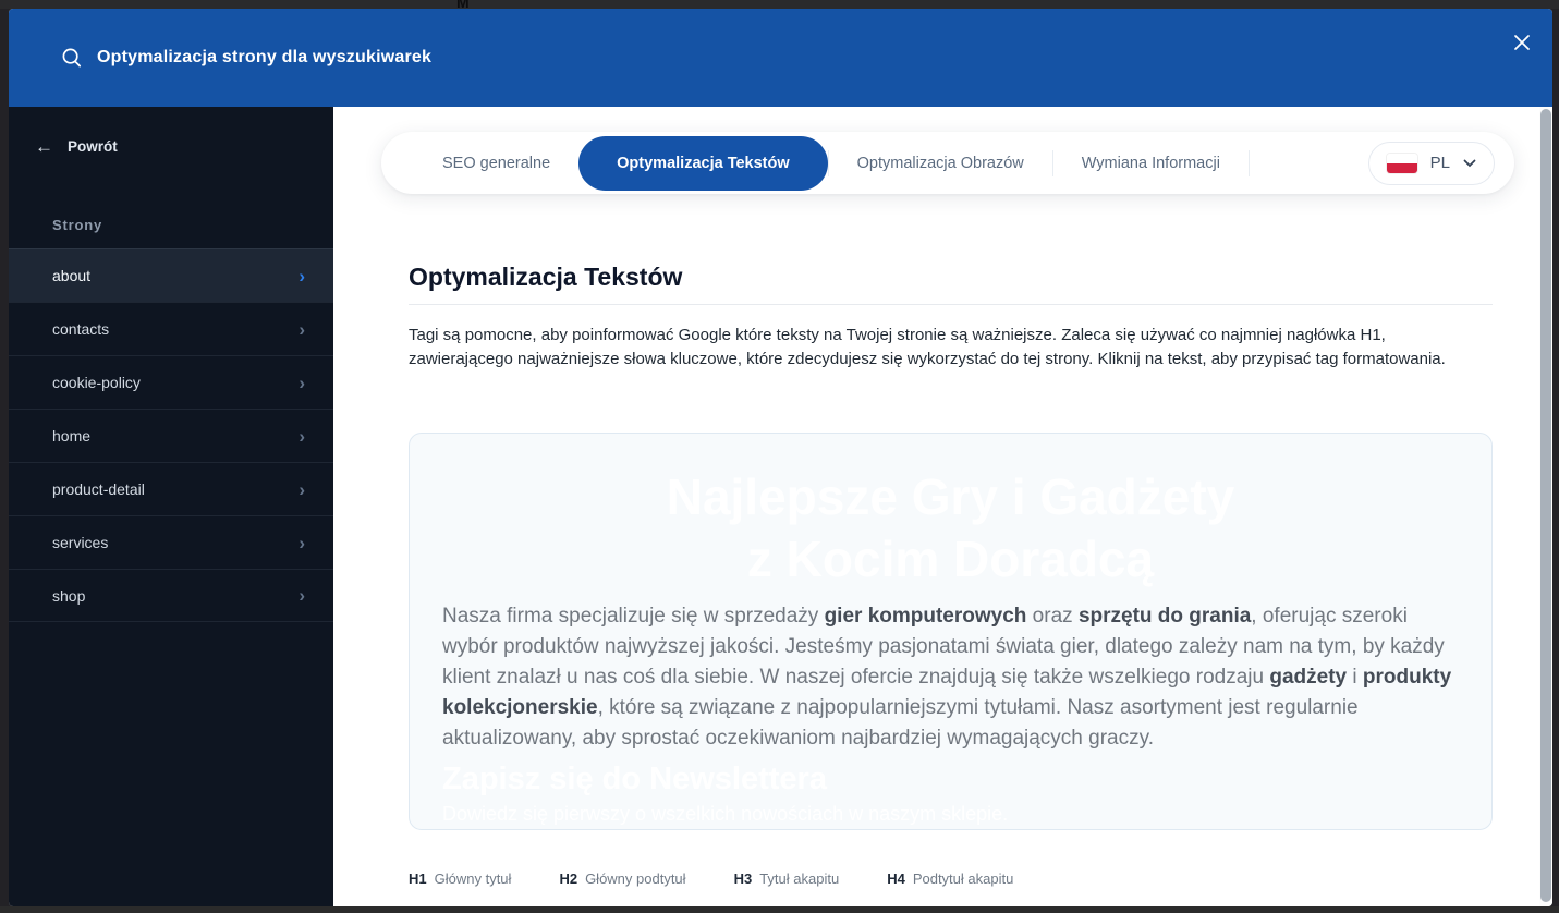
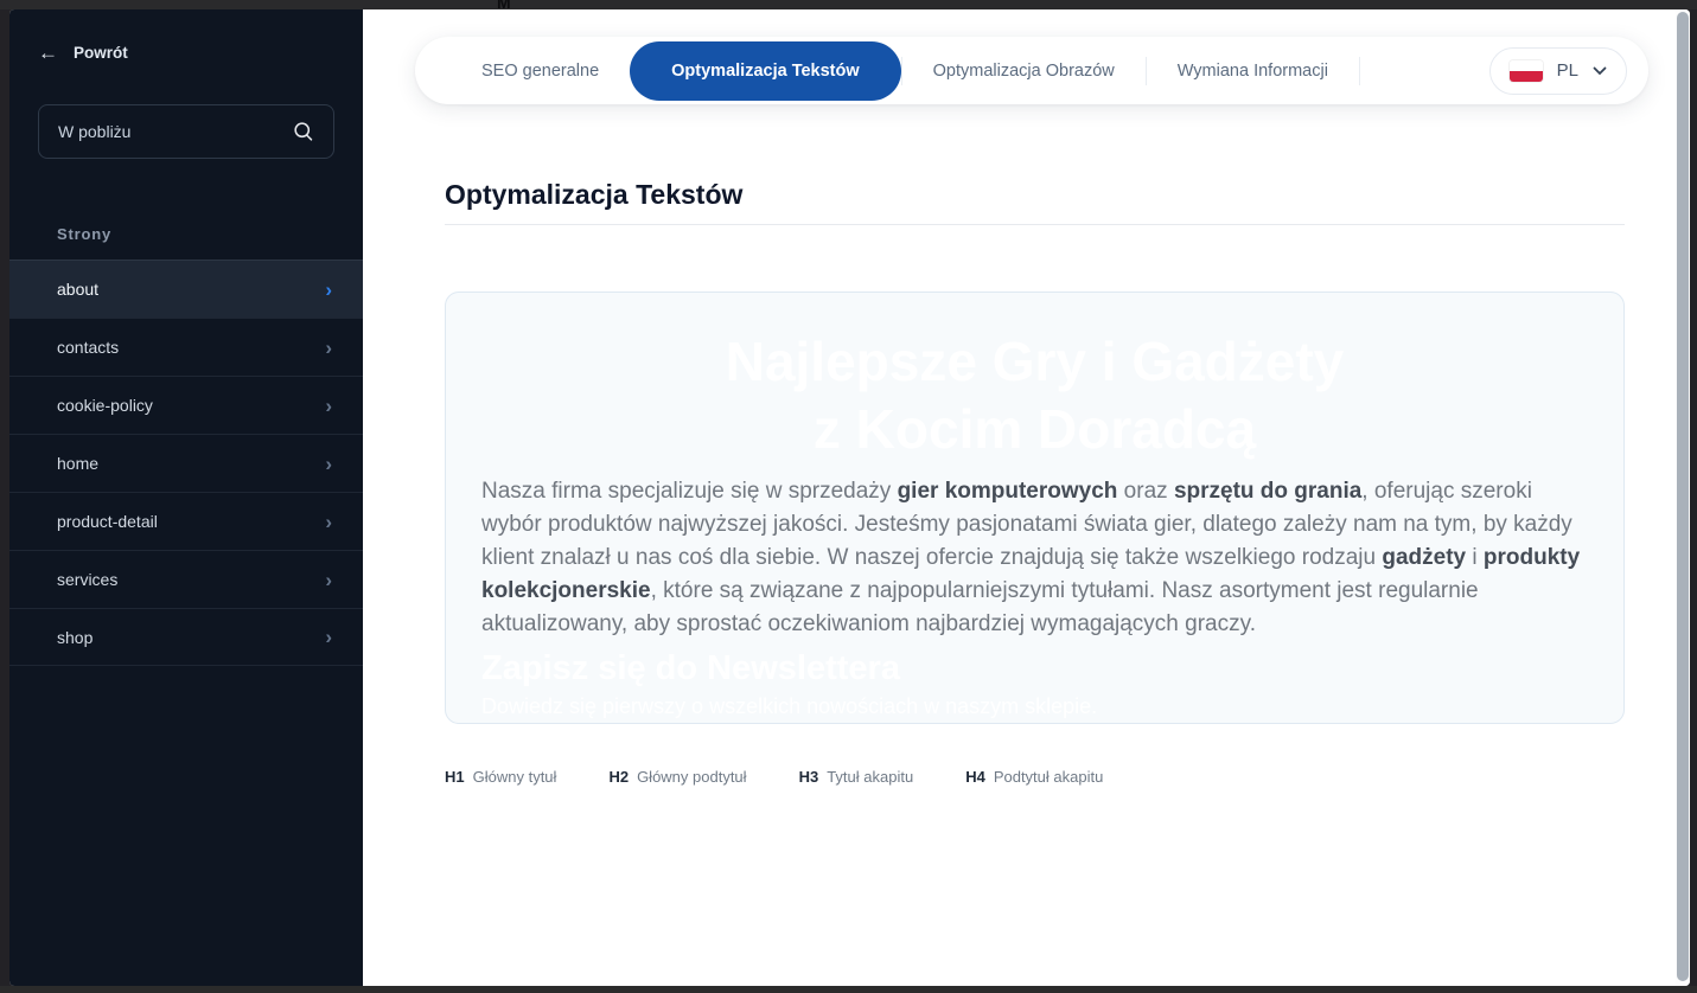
  M
- Optymalizacja strony dla wyszukiwarek
  ←
  Powrót
+ W pobliżu
  Strony
  about
  ›
  contacts
  ›
  cookie-policy
  ›
  home
  ›
  product-detail
  ›
  services
  ›
  shop
  ›
  SEO generalne
  Optymalizacja Tekstów
  Optymalizacja Obrazów
  Wymiana Informacji
  PL
  Optymalizacja Tekstów
- Tagi są pomocne, aby poinformować Google które teksty na Twojej stronie są ważniejsze. Zaleca się używać co najmniej nagłówka H1, zawierającego najważniejsze słowa kluczowe, które zdecydujesz się wykorzystać do tej strony. Kliknij na tekst, aby przypisać tag formatowania.
  Nasza firma specjalizuje się w sprzedaży gier komputerowych oraz sprzętu do grania, oferując szeroki wybór produktów najwyższej jakości. Jesteśmy pasjonatami świata gier, dlatego zależy nam na tym, by każdy klient znalazł u nas coś dla siebie. W naszej ofercie znajdują się także wszelkiego rodzaju gadżety i produkty kolekcjonerskie, które są związane z najpopularniejszymi tytułami. Nasz asortyment jest regularnie aktualizowany, aby sprostać oczekiwaniom najbardziej wymagających graczy.
  H1
  Główny tytuł
  H2
  Główny podtytuł
  H3
  Tytuł akapitu
  H4
  Podtytuł akapitu
